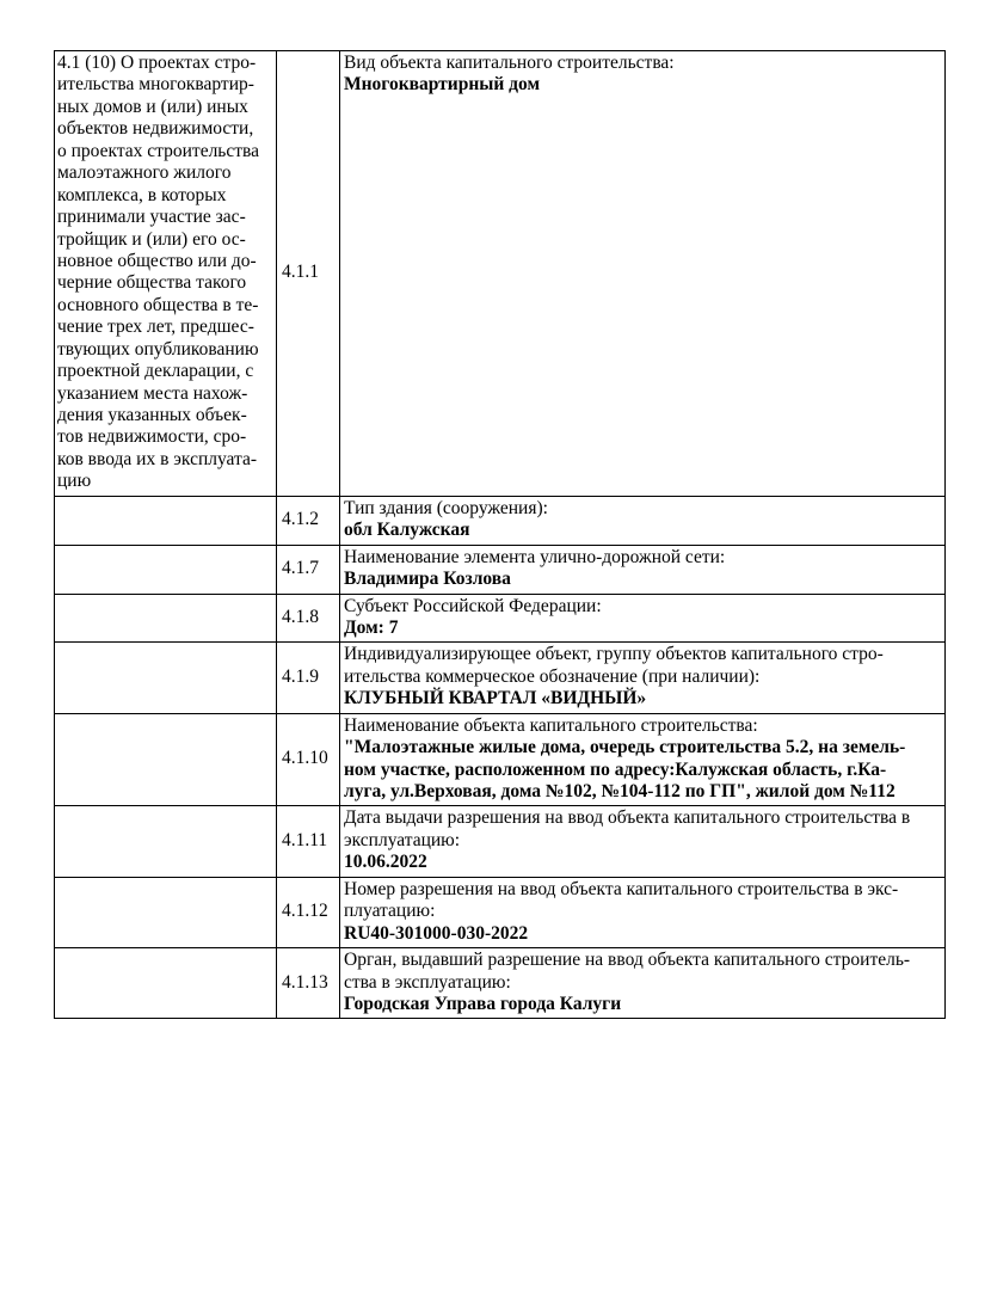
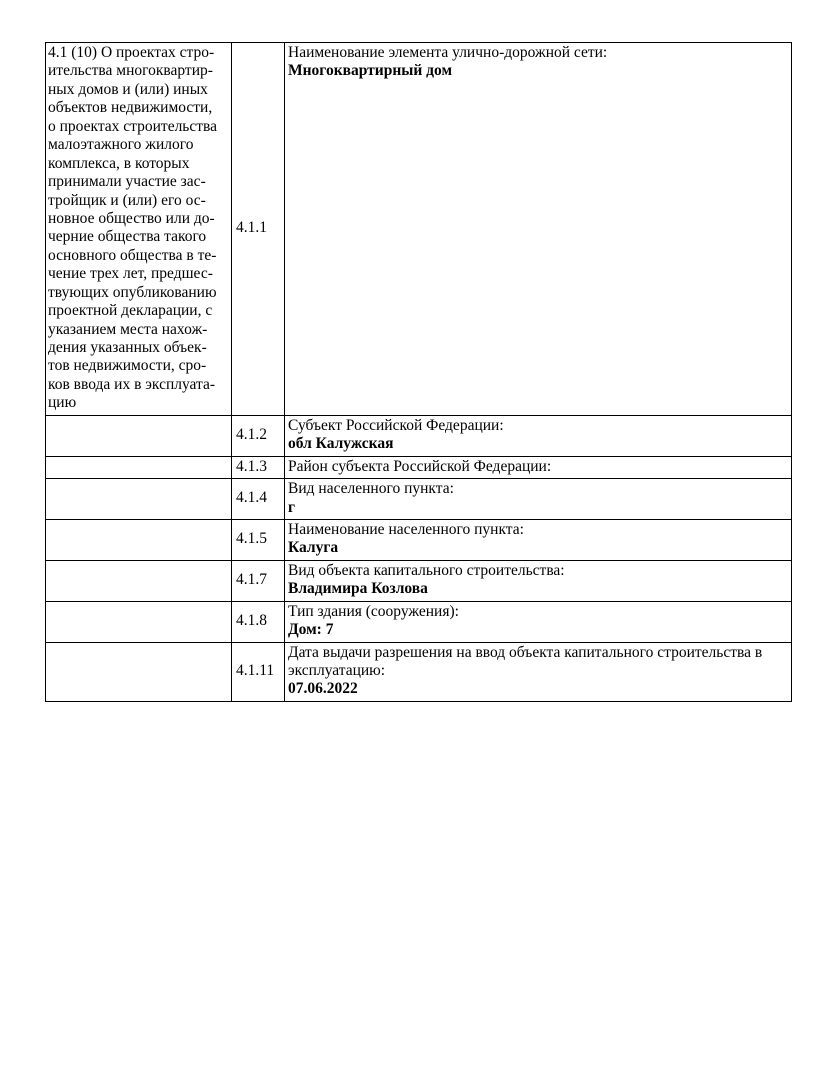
- 4.1 (10) О проектах стро- ительства многоквартир- ных домов и (или) иных объектов недвижимости, о проектах строительства малоэтажного жилого комплекса, в которых принимали участие зас- тройщик и (или) его ос- новное общество или до- черние общества такого основного общества в те- чение трех лет, предшес- твующих опубликованию проектной декларации, с указанием места нахож- дения указанных объек- тов недвижимости, сро- ков ввода их в эксплуата- цию	4.1.1	Вид объекта капитального строительства: Многоквартирный дом
+ 4.1 (10) О проектах стро- ительства многоквартир- ных домов и (или) иных объектов недвижимости, о проектах строительства малоэтажного жилого комплекса, в которых принимали участие зас- тройщик и (или) его ос- новное общество или до- черние общества такого основного общества в те- чение трех лет, предшес- твующих опубликованию проектной декларации, с указанием места нахож- дения указанных объек- тов недвижимости, сро- ков ввода их в эксплуата- цию	4.1.1	Наименование элемента улично-дорожной сети: Многоквартирный дом
- 	4.1.2	Тип здания (сооружения): обл Калужская
+ 	4.1.2	Субъект Российской Федерации: обл Калужская
+ 	4.1.3	Район субъекта Российской Федерации:
+ 	4.1.4	Вид населенного пункта: г
+ 	4.1.5	Наименование населенного пункта: Калуга
- 	4.1.7	Наименование элемента улично-дорожной сети: Владимира Козлова
+ 	4.1.7	Вид объекта капитального строительства: Владимира Козлова
- 	4.1.8	Субъект Российской Федерации: Дом: 7
+ 	4.1.8	Тип здания (сооружения): Дом: 7
- 	4.1.9	Индивидуализирующее объект, группу объектов капитального стро- ительства коммерческое обозначение (при наличии): КЛУБНЫЙ КВАРТАЛ «ВИДНЫЙ»
- 	4.1.10	Наименование объекта капитального строительства: "Малоэтажные жилые дома, очередь строительства 5.2, на земель- ном участке, расположенном по адресу:Калужская область, г.Ка- луга, ул.Верховая, дома №102, №104-112 по ГП", жилой дом №112
- 	4.1.11	Дата выдачи разрешения на ввод объекта капитального строительства в эксплуатацию: 10.06.2022
+ 	4.1.11	Дата выдачи разрешения на ввод объекта капитального строительства в эксплуатацию: 07.06.2022
- 	4.1.12	Номер разрешения на ввод объекта капитального строительства в экс- плуатацию: RU40-301000-030-2022
- 	4.1.13	Орган, выдавший разрешение на ввод объекта капитального строитель- ства в эксплуатацию: Городская Управа города Калуги
